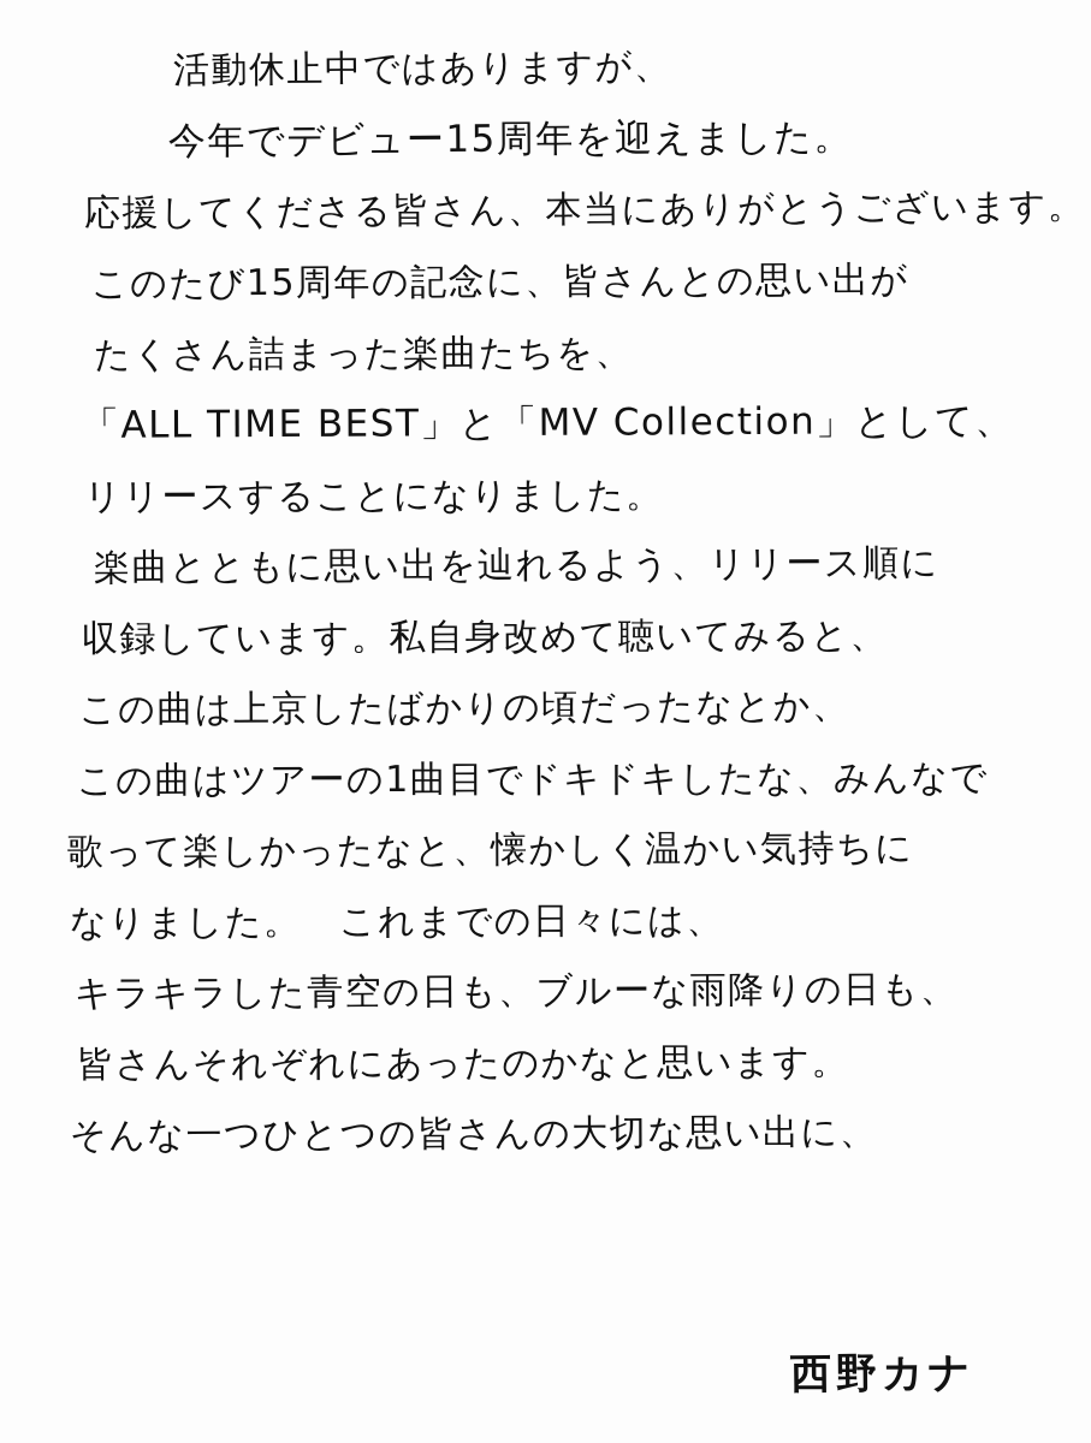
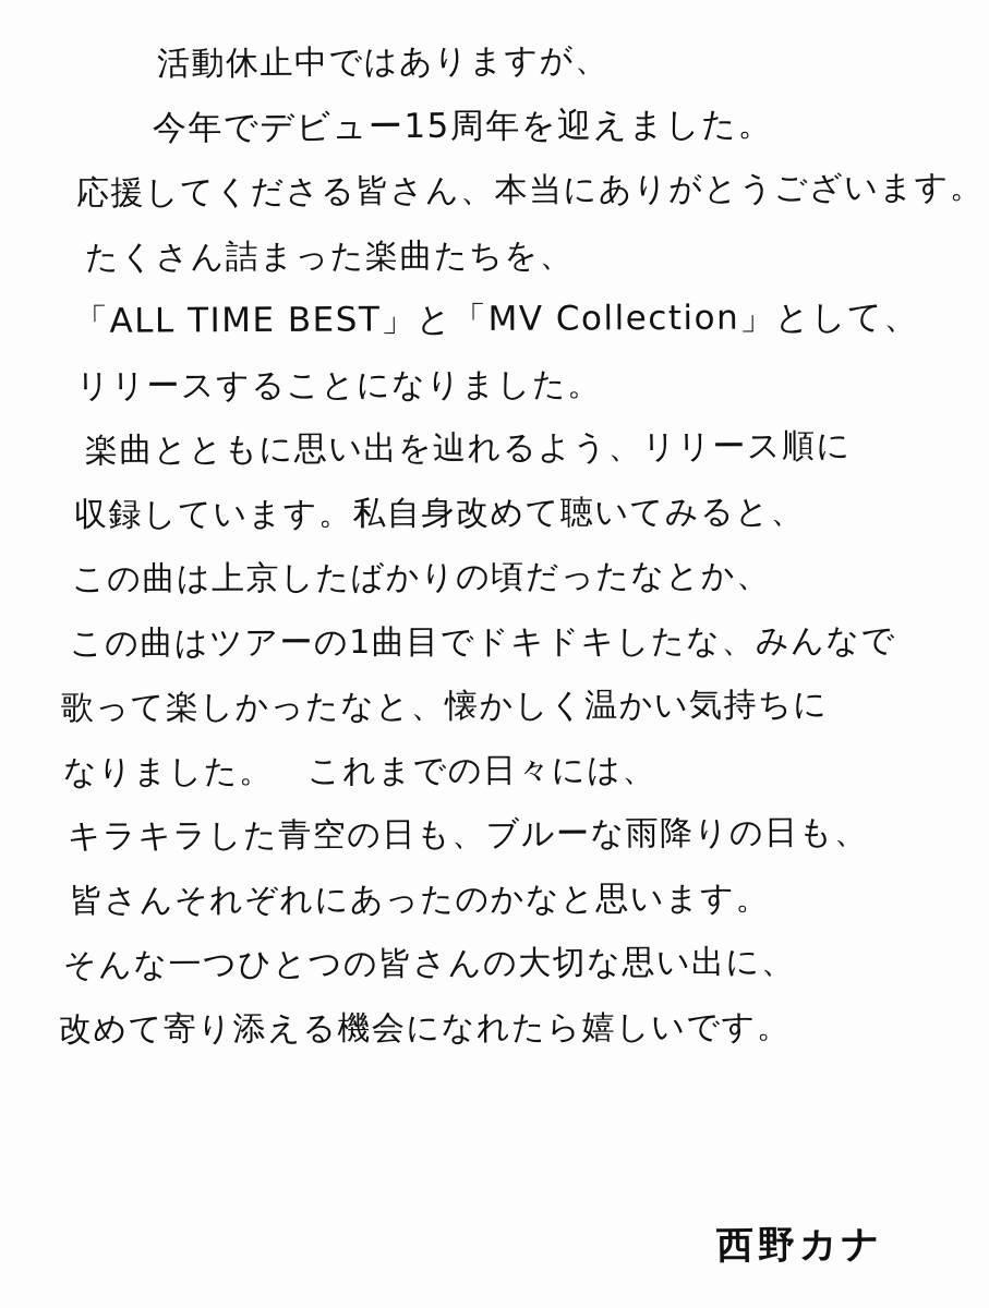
  活動休止中ではありますが、
  今年でデビュー15周年を迎えました。
  応援してくださる皆さん、本当にありがとうございます。
- このたび15周年の記念に、皆さんとの思い出が
  たくさん詰まった楽曲たちを、
  「ALL TIME BEST」と「MV Collection」として、
  リリースすることになりました。
  楽曲とともに思い出を辿れるよう、リリース順に
  収録しています。私自身改めて聴いてみると、
  この曲は上京したばかりの頃だったなとか、
  この曲はツアーの1曲目でドキドキしたな、みんなで
  歌って楽しかったなと、懐かしく温かい気持ちに
  なりました。 これまでの日々には、
  キラキラした青空の日も、ブルーな雨降りの日も、
  皆さんそれぞれにあったのかなと思います。
  そんな一つひとつの皆さんの大切な思い出に、
+ 改めて寄り添える機会になれたら嬉しいです。
  西野カナ
